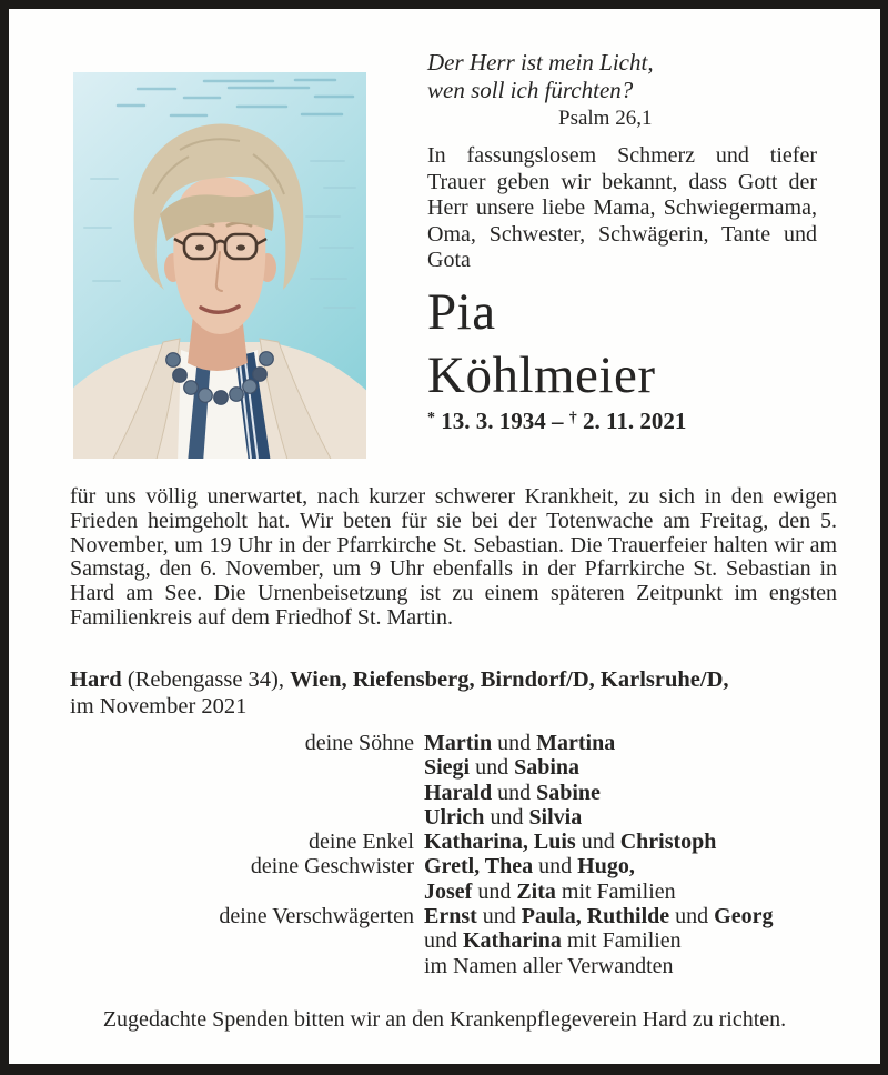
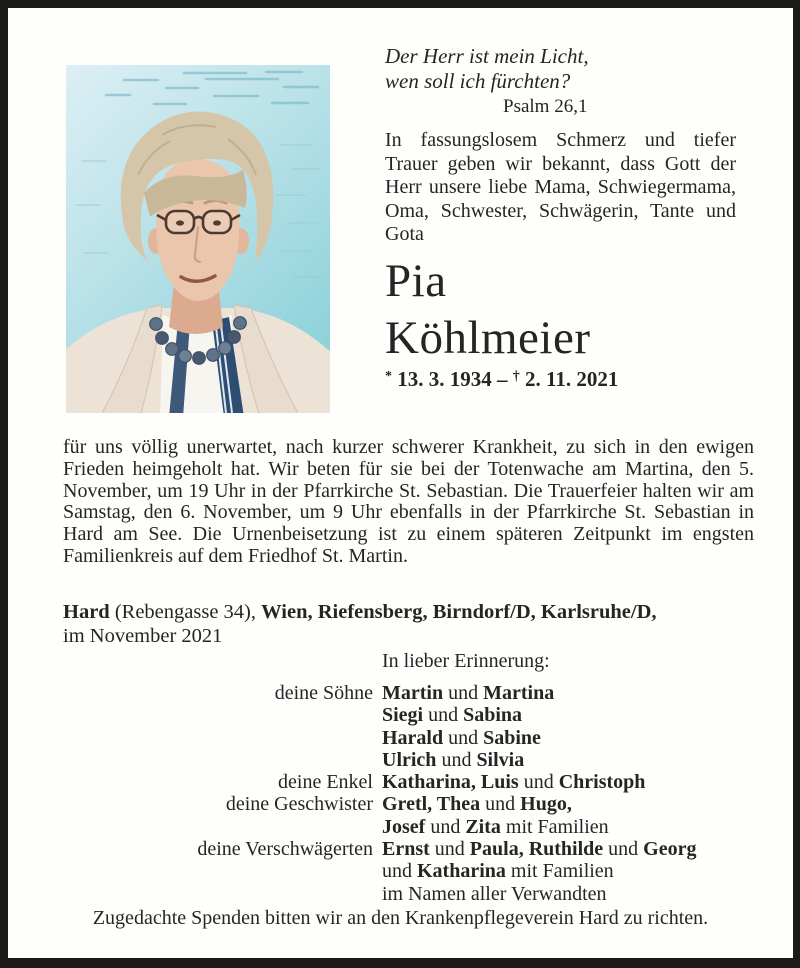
  Der Herr ist mein Licht,
  wen soll ich fürchten?
  Psalm 26,1
  In fassungslosem Schmerz und tiefer Trauer geben wir bekannt, dass Gott der Herr unsere liebe Mama, Schwieger­mama, Oma, Schwester, Schwägerin, Tante und Gota
  Pia
  Köhlmeier
  * 13. 3. 1934 – † 2. 11. 2021
- für uns völlig unerwartet, nach kurzer schwerer Krankheit, zu sich in den ewigen Frieden heimgeholt hat. Wir beten für sie bei der Totenwache am Freitag, den 5. November, um 19 Uhr in der Pfarrkirche St. Sebastian. Die Trauerfeier halten wir am Samstag, den 6. November, um 9 Uhr ebenfalls in der Pfarrkirche St. Sebastian in Hard am See. Die Urnenbeisetzung ist zu einem späteren Zeitpunkt im engsten Familienkreis auf dem Friedhof St. Martin.
+ für uns völlig unerwartet, nach kurzer schwerer Krankheit, zu sich in den ewigen Frieden heimgeholt hat. Wir beten für sie bei der Totenwache am Martina, den 5. November, um 19 Uhr in der Pfarrkirche St. Sebastian. Die Trauerfeier halten wir am Samstag, den 6. November, um 9 Uhr ebenfalls in der Pfarrkirche St. Sebastian in Hard am See. Die Urnenbeisetzung ist zu einem späteren Zeitpunkt im engsten Familienkreis auf dem Friedhof St. Martin.
  Hard (Rebengasse 34), Wien, Riefensberg, Birndorf/D, Karlsruhe/D,
  im November 2021
+ In lieber Erinnerung:
  deine Söhne
  Martin und Martina
  Siegi und Sabina
  Harald und Sabine
  Ulrich und Silvia
  deine Enkel
  Katharina, Luis und Christoph
  deine Geschwister
  Gretl, Thea und Hugo,
  Josef und Zita mit Familien
  deine Verschwägerten
  Ernst und Paula, Ruthilde und Georg
  und Katharina mit Familien
  im Namen aller Verwandten
  Zugedachte Spenden bitten wir an den Krankenpflegeverein Hard zu richten.
